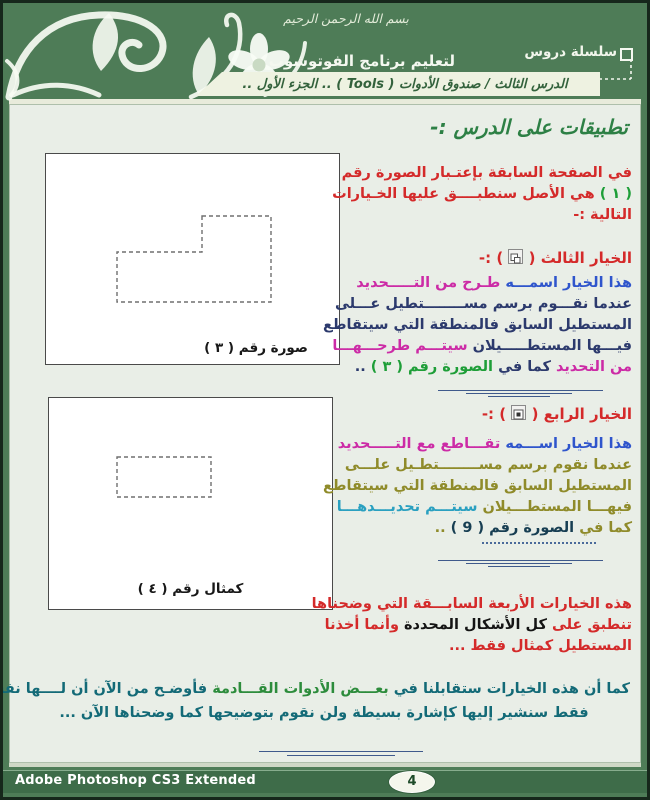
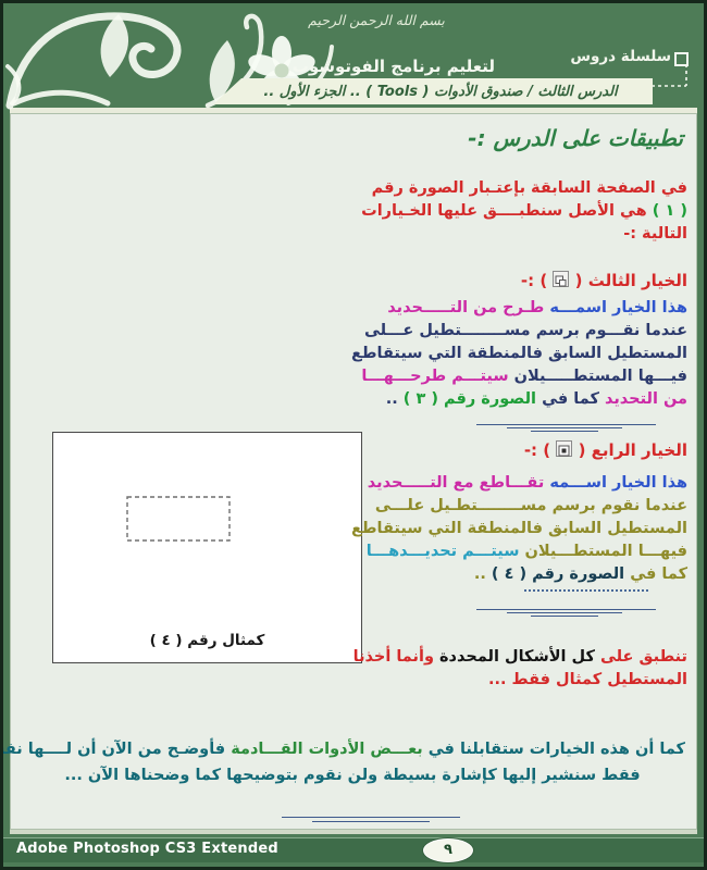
  بسم الله الرحمن الرحيم
  سلسلة دروس
  لتعليم برنامج الفوتوشوب
  الدرس الثالث / صندوق الأدوات ( Tools ) .. الجزء الأول ..
  تطبيقات على الدرس :-
- صورة رقم ( ٣ )
  كمثال رقم ( ٤ )
  في الصفحة السابقة بإعتـبار الصورة رقم
  ( ١ ) هي الأصل سنطبــــق عليها الخـيارات
  التالية :-
  الخيار الثالث ( ) :-
  هذا الخيار اسمـــه طـرح من التـــــحديد
  عندما نقـــوم برسم مســــــــتطيل عـــلى
  المستطيل السابق فالمنطقة التي سيتقاطع
  فيـــها المستطـــــيلان سيتـــم طرحـــهـــا
  من التحديد كما في الصورة رقم ( ٣ ) ..
  الخيار الرابع ( ) :-
  هذا الخيار اســـمه تقـــاطع مع التـــــحديد
  عندما نقوم برسم مســــــــتطـيل علـــى
  المستطيل السابق فالمنطقة التي سيتقاطع
  فيهـــا المستطـــيلان سيتـــم تحديـــدهـــا
- كما في الصورة رقم ( 9 ) ..
+ كما في الصورة رقم ( ٤ ) ..
- هذه الخيارات الأربعة السابـــقة التي وضحناها
  تنطبق على كل الأشكال المحددة وأنما أخذنا
  المستطيل كمثال فقط ...
  كما أن هذه الخيارات ستقابلنا في بعـــض الأدوات القـــادمة فأوضـح من الآن أن لــــها نف
  فقط سنشير إليها كإشارة بسيطة ولن نقوم بتوضيحها كما وضحناها الآن ...
  Adobe Photoshop CS3 Extended
- 4
+ ٩
